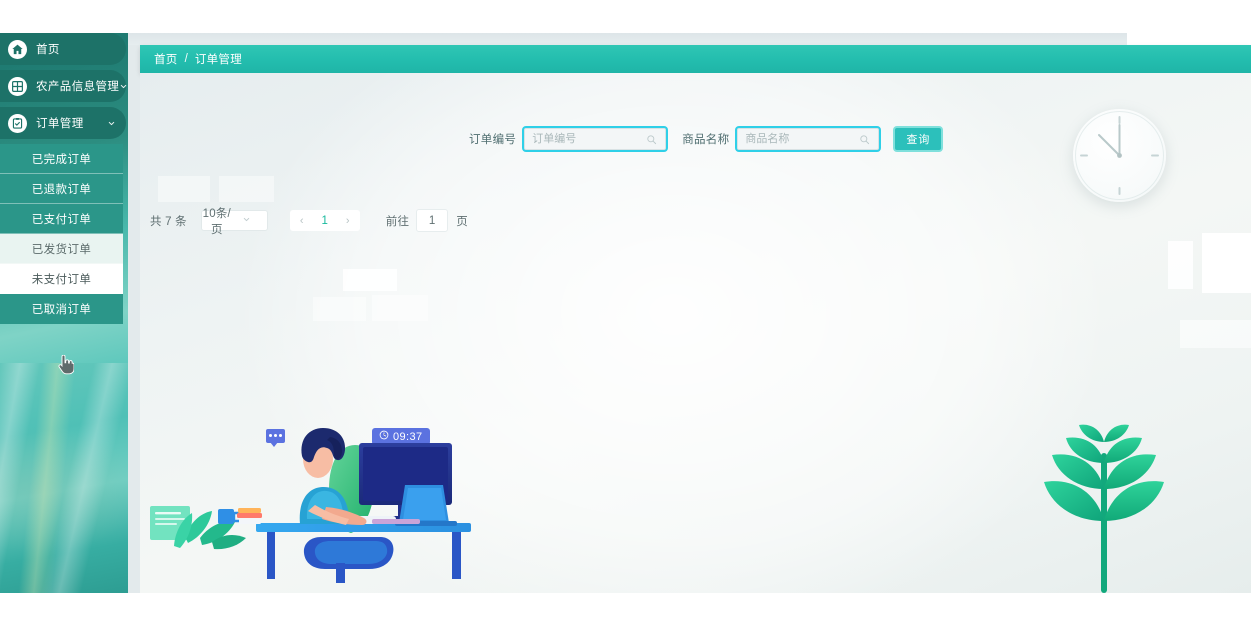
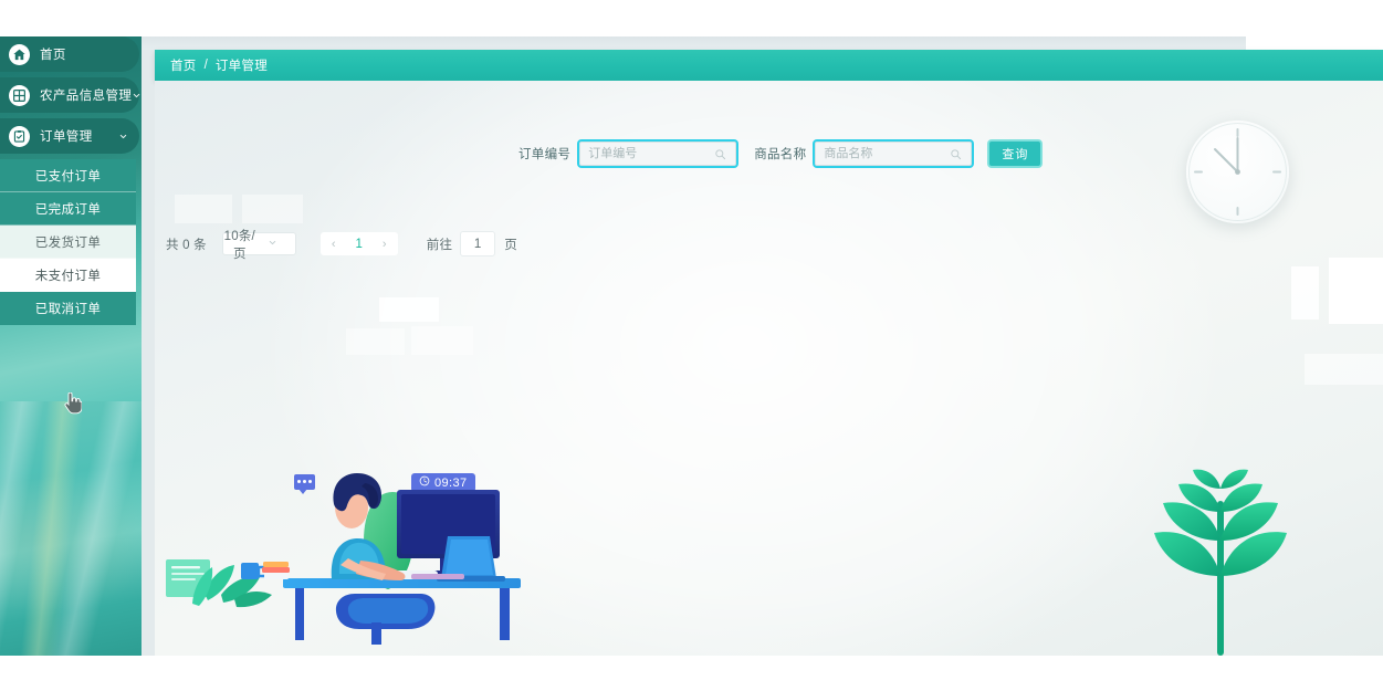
  首页
  农产品信息管理
  订单管理
- 已完成订单
+ 已支付订单
- 已退款订单
- 已支付订单
+ 已完成订单
  已发货订单
  未支付订单
  已取消订单
  首页
  /
  订单管理
  订单编号
  订单编号
  商品名称
  商品名称
  查询
- 共 7 条
+ 共 0 条
  10条/页
  ‹
  1
  ›
  前往
  1
  页
  09:37
